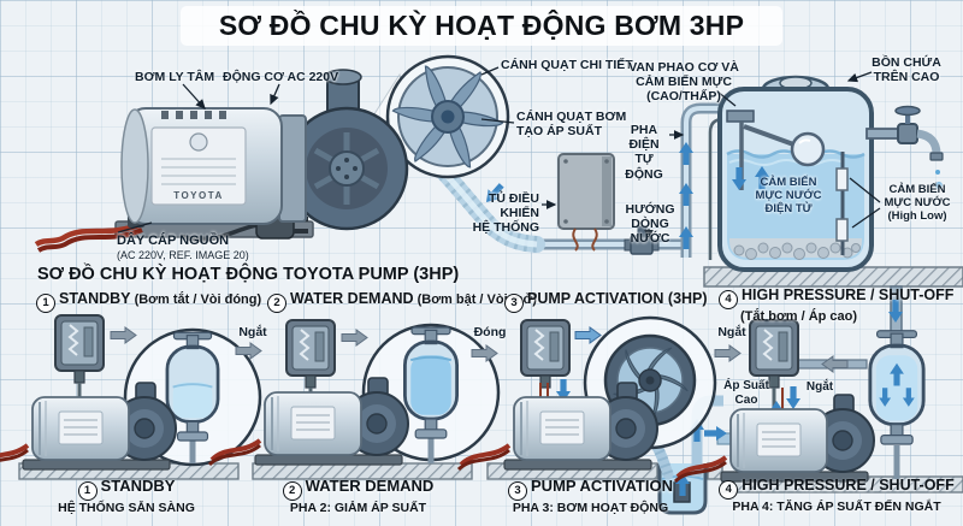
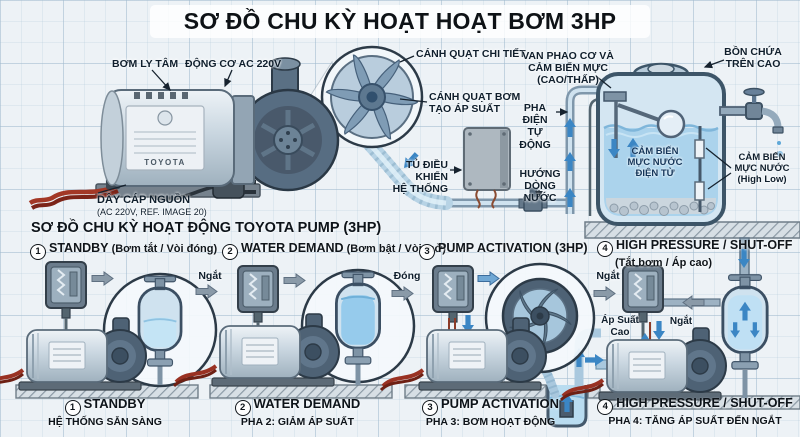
  TOYOTA
- SƠ ĐỒ CHU KỲ HOẠT ĐỘNG BƠM 3HP
+ SƠ ĐỒ CHU KỲ HOẠT HOẠT BƠM 3HP
  BƠM LY TÂM
  ĐỘNG CƠ AC 220V
  CÁNH QUẠT CHI TIẾT
  CÁNH QUẠT BƠM
  TẠO ÁP SUẤT
  TỦ ĐIỀU KHIỂN
  HỆ THỐNG
  VAN PHAO CƠ VÀ
  CẢM BIẾN MỰC
  (CAO/THẤP)
  PHA ĐIỆN
  TỰ ĐỘNG
  HƯỚNG
  DÒNG NƯỚC
  BỒN CHỨA
  TRÊN CAO
  CẢM BIẾN
  MỰC NƯỚC
  ĐIỆN TỬ
  CẢM BIẾN
  MỰC NƯỚC
  (High Low)
  DÂY CÁP NGUỒN
  (AC 220V, REF. IMAGE 20)
  SƠ ĐỒ CHU KỲ HOẠT ĐỘNG TOYOTA PUMP (3HP)
  1 STANDBY (Bơm tắt / Vòi đóng)
  2 WATER DEMAND (Bơm bật / Vòở)
  3 PUMP ACTIVATION (3HP)
  4 HIGH PRESSURE / SHUT-OFF
  (Tắt bơm / Áp cao)
  Ngắt
  Đóng
  Ngắt
  Áp Suất
  Cao
  Ngắt
  1 STANDBY
  HỆ THỐNG SẴN SÀNG
  2 WATER DEMAND
  PHA 2: GIẢM ÁP SUẤT
  3 PUMP ACTIVATION
  PHA 3: BƠM HOẠT ĐỘNG
  4 HIGH PRESSURE / SHUT-OFF
  PHA 4: TĂNG ÁP SUẤT ĐẾN NGẮT
